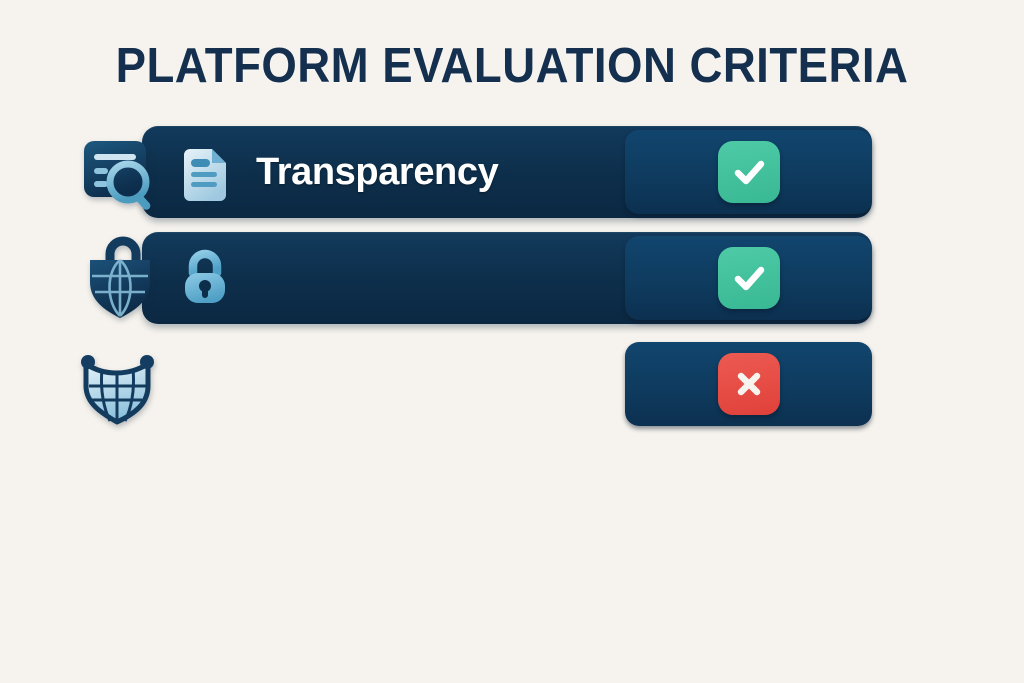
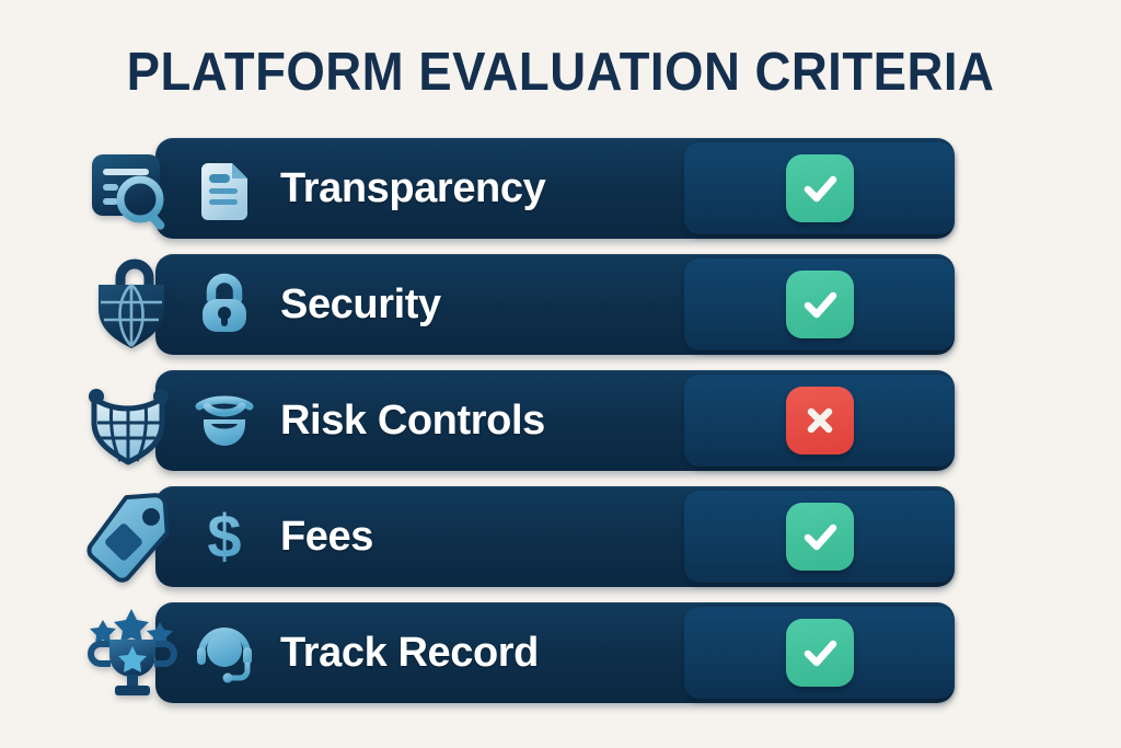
  PLATFORM EVALUATION CRITERIA
  Transparency
+ Security
+ Risk Controls
+ $
+ Fees
+ Track Record
